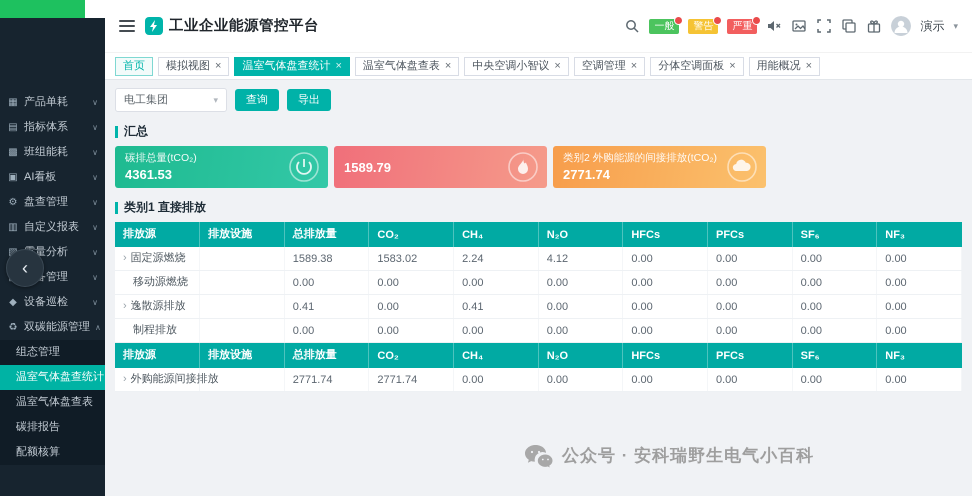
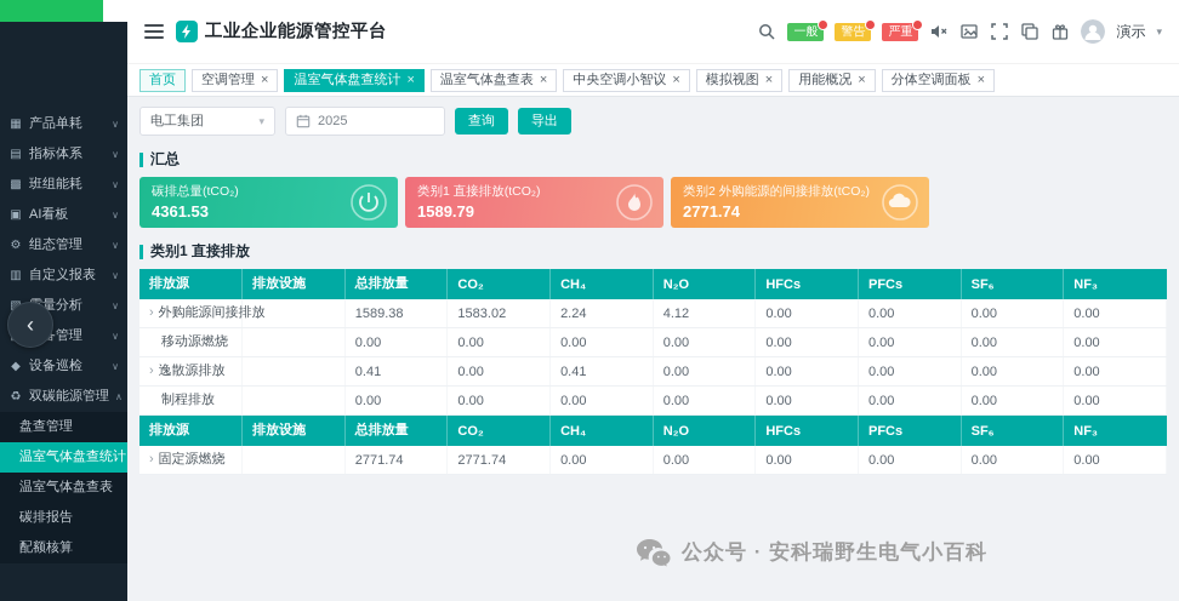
  ▦
  产品单耗
  ∨
  ▤
  指标体系
  ∨
  ▩
  班组能耗
  ∨
  ▣
  AI看板
  ∨
  ⚙
- 盘查管理
+ 组态管理
  ∨
  ▥
  自定义报表
  ∨
  量分析
  ∨
  ∨
  ◆
  设备巡检
  ∨
  ♻
  双碳能源管理
  ∧
- 组态管理
+ 盘查管理
  温室气体盘查统计
  温室气体盘查表
  碳排报告
  配额核算
  ‹
  工业企业能源管控平台
  一般
  警告
  严重
  演示
  ▾
  首页
- 模拟视图
+ 空调管理
  ×
  温室气体盘查统计
  ×
  温室气体盘查表
  ×
  中央空调小智议
  ×
- 空调管理
+ 模拟视图
  ×
- 分体空调面板
+ 用能概况
  ×
- 用能概况
+ 分体空调面板
  ×
  电工集团
  ▾
+ 2025
  查询
  导出
  汇总
  碳排总量(tCO₂)
  4361.53
+ 类别1 直接排放(tCO₂)
  1589.79
  类别2 外购能源的间接排放(tCO₂)
  2771.74
  类别1 直接排放
  排放源	排放设施	总排放量	CO₂	CH₄	N₂O	HFCs	PFCs	SF₆	NF₃
- › 固定源燃烧		1589.38	1583.02	2.24	4.12	0.00	0.00	0.00	0.00
+ › 外购能源间接排放		1589.38	1583.02	2.24	4.12	0.00	0.00	0.00	0.00
  移动源燃烧		0.00	0.00	0.00	0.00	0.00	0.00	0.00	0.00
  › 逸散源排放		0.41	0.00	0.41	0.00	0.00	0.00	0.00	0.00
  制程排放		0.00	0.00	0.00	0.00	0.00	0.00	0.00	0.00
  排放源	排放设施	总排放量	CO₂	CH₄	N₂O	HFCs	PFCs	SF₆	NF₃
- › 外购能源间接排放		2771.74	2771.74	0.00	0.00	0.00	0.00	0.00	0.00
+ › 固定源燃烧		2771.74	2771.74	0.00	0.00	0.00	0.00	0.00	0.00
  公众号 · 安科瑞野生电气小百科
